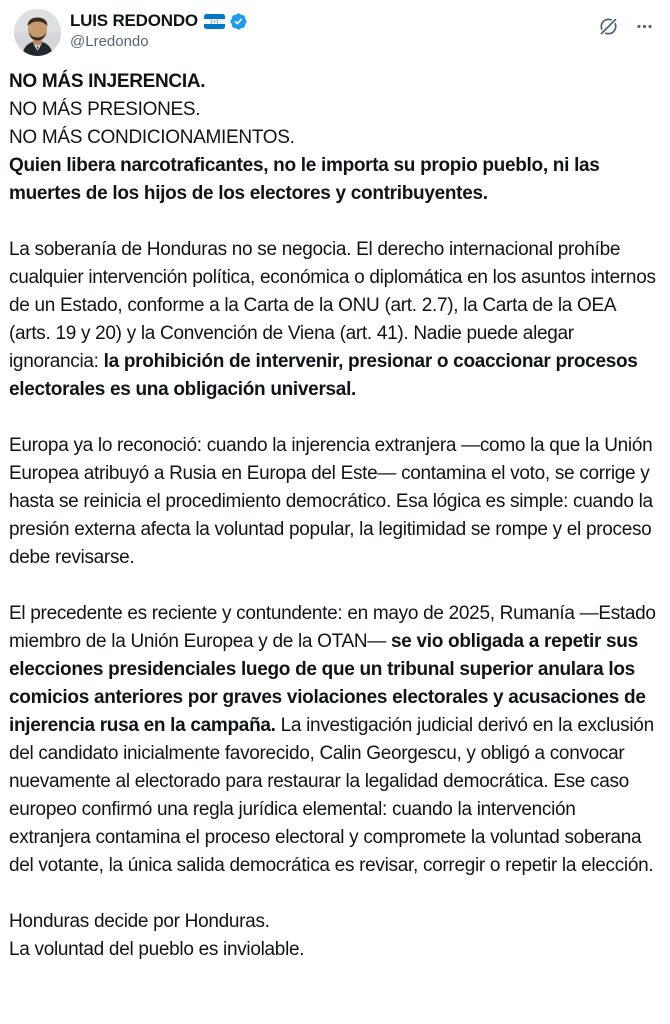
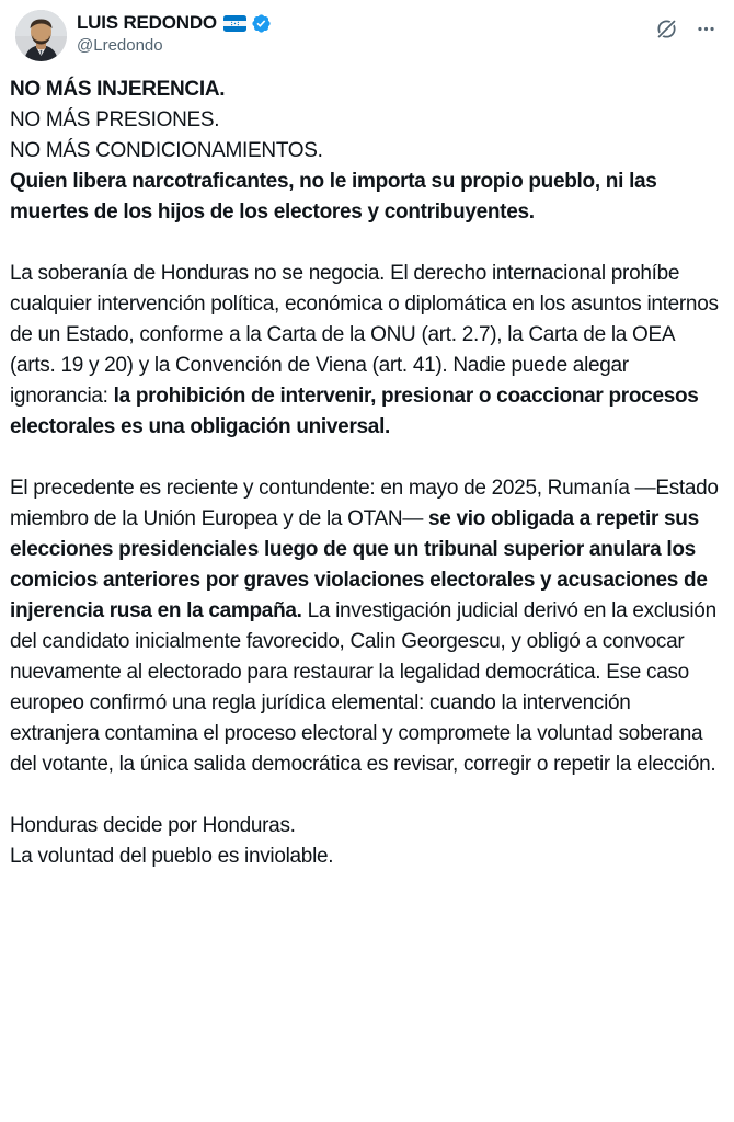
  LUIS REDONDO
  @Lredondo
  NO MÁS INJERENCIA.
  NO MÁS PRESIONES.
  NO MÁS CONDICIONAMIENTOS.
  Quien libera narcotraficantes, no le importa su propio pueblo, ni las muertes de los hijos de los electores y contribuyentes.
  La soberanía de Honduras no se negocia. El derecho internacional prohíbe cualquier intervención política, económica o diplomática en los asuntos internos de un Estado, conforme a la Carta de la ONU (art. 2.7), la Carta de la OEA (arts. 19 y 20) y la Convención de Viena (art. 41). Nadie puede alegar ignorancia: la prohibición de intervenir, presionar o coaccionar procesos electorales es una obligación universal.
- Europa ya lo reconoció: cuando la injerencia extranjera —como la que la Unión Europea atribuyó a Rusia en Europa del Este— contamina el voto, se corrige y hasta se reinicia el procedimiento democrático. Esa lógica es simple: cuando la presión externa afecta la voluntad popular, la legitimidad se rompe y el proceso debe revisarse.
  El precedente es reciente y contundente: en mayo de 2025, Rumanía —Estado miembro de la Unión Europea y de la OTAN— se vio obligada a repetir sus elecciones presidenciales luego de que un tribunal superior anulara los comicios anteriores por graves violaciones electorales y acusaciones de injerencia rusa en la campaña. La investigación judicial derivó en la exclusión del candidato inicialmente favorecido, Calin Georgescu, y obligó a convocar nuevamente al electorado para restaurar la legalidad democrática. Ese caso europeo confirmó una regla jurídica elemental: cuando la intervención extranjera contamina el proceso electoral y compromete la voluntad soberana del votante, la única salida democrática es revisar, corregir o repetir la elección.
  Honduras decide por Honduras.
  La voluntad del pueblo es inviolable.
